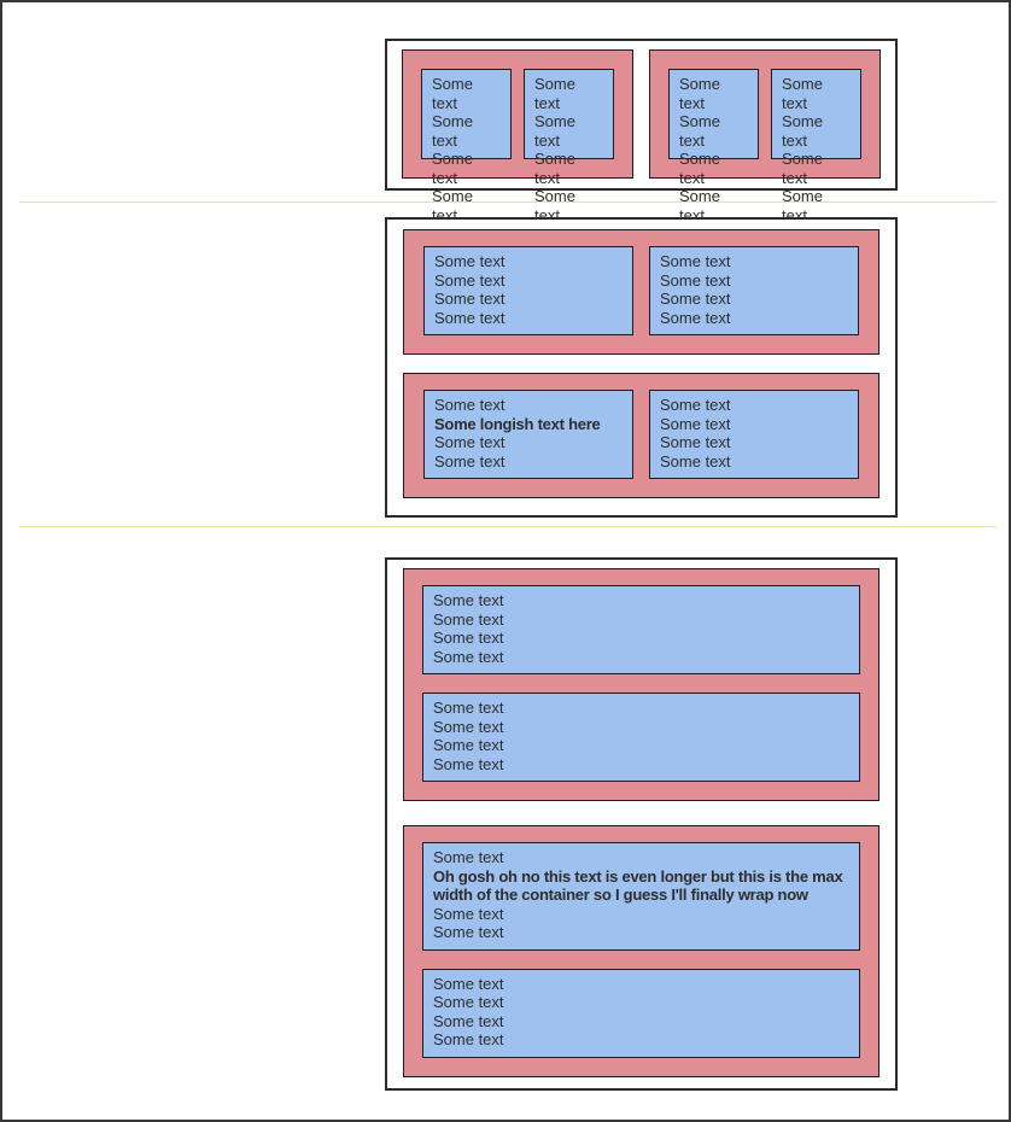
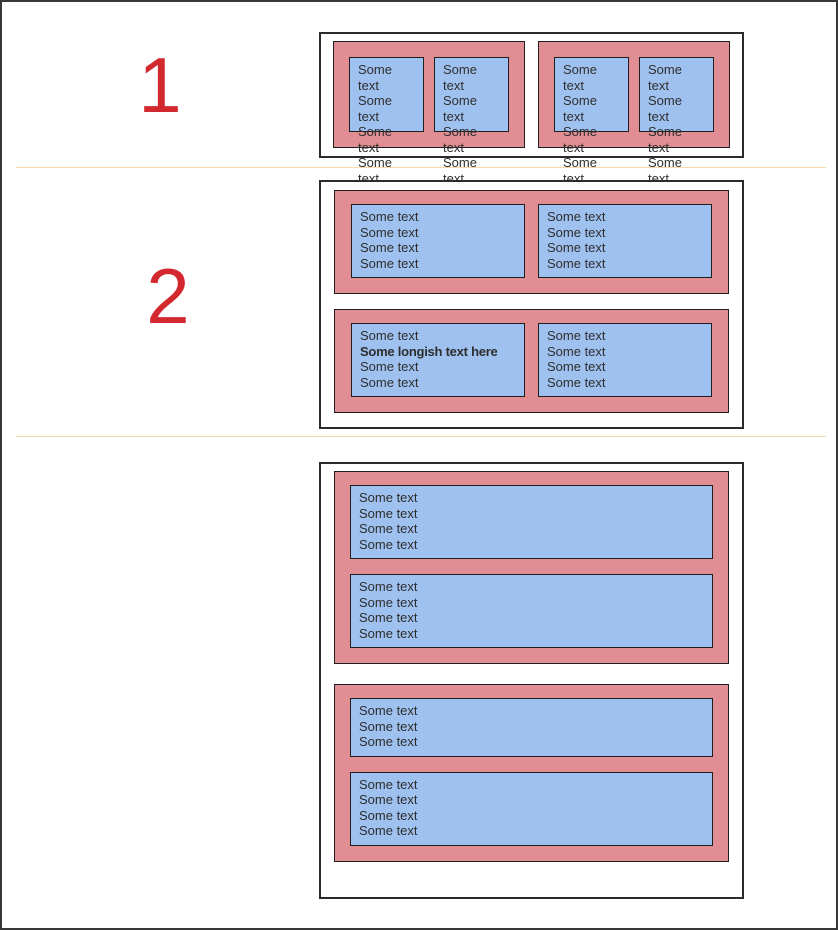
+ 1
+ 2
  Some text
  Some text
  Some text
  Some text
  Some text
  Some text
  Some text
  Some text
  Some text
  Some text
  Some text
  Some text
  Some text
  Some text
  Some text
  Some text
  Some text
  Some text
  Some text
  Some text
  Some text
  Some text
  Some text
  Some text
  Some text
  Some longish text here
  Some text
  Some text
  Some text
  Some text
  Some text
  Some text
  Some text
  Some text
  Some text
  Some text
  Some text
  Some text
  Some text
  Some text
  Some text
- Oh gosh oh no this text is even longer but this is the max width of the container so I guess I'll finally wrap now
  Some text
  Some text
  Some text
  Some text
  Some text
  Some text
